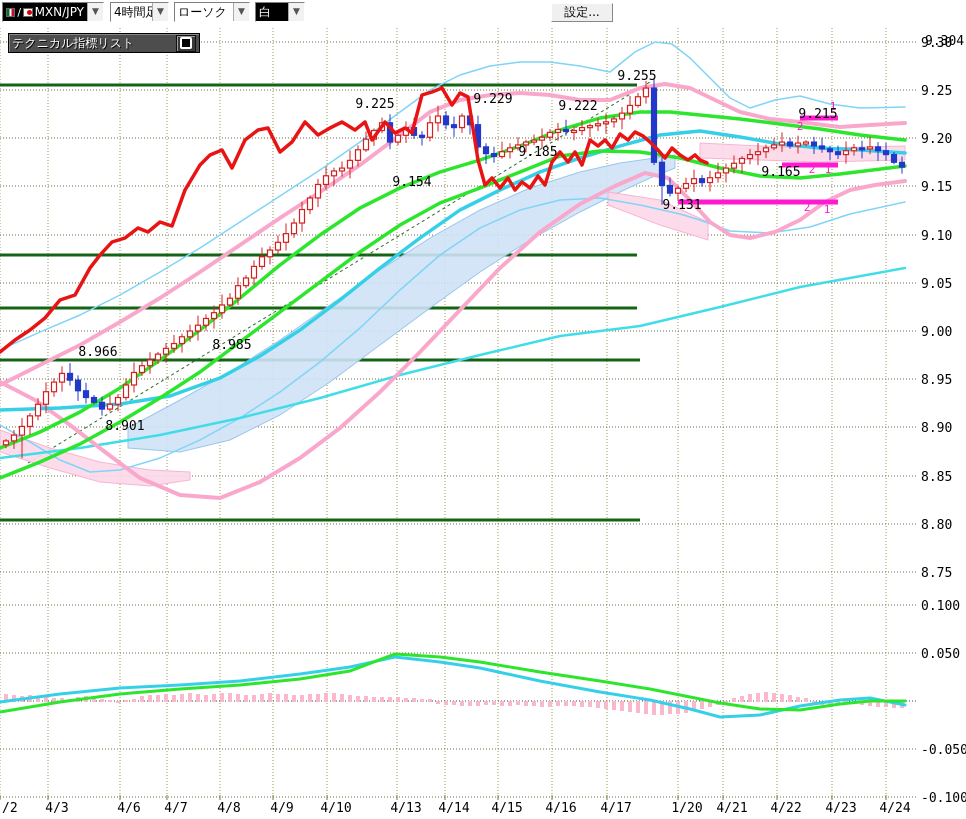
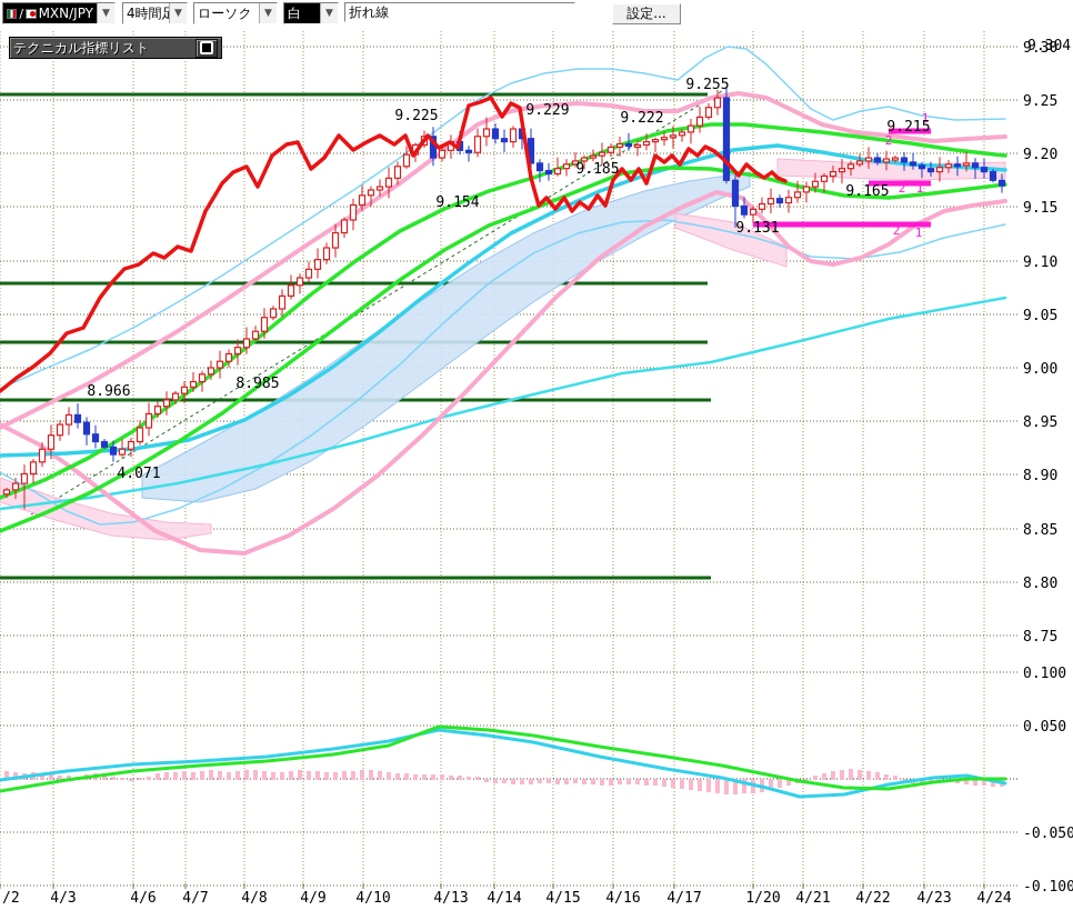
  9.30
  9.25
  9.20
  9.15
  9.10
  9.05
  9.00
  8.95
  8.90
  8.85
  8.80
  8.75
  9.304
  0.100
  0.050
  -0.050
  -0.100
  /2
  4/3
  4/6
  4/7
  4/8
  4/9
  4/10
  4/13
  4/14
  4/15
  4/16
  4/17
  1/20
  4/21
  4/22
  4/23
  4/24
  1
  2
  2
  1
  2
  1
  9.225
  9.229
  9.222
  9.255
  9.215
  9.185
  9.165
  9.154
  9.131
  8.985
  8.966
- 8.901
+ 4.071
  /
  MXN/JPY
  ▼
  4時間
  ▼
  ローソク
  ▼
  白
  ▼
+ 折れ線
  設定...
  テクニカル指標リスト
